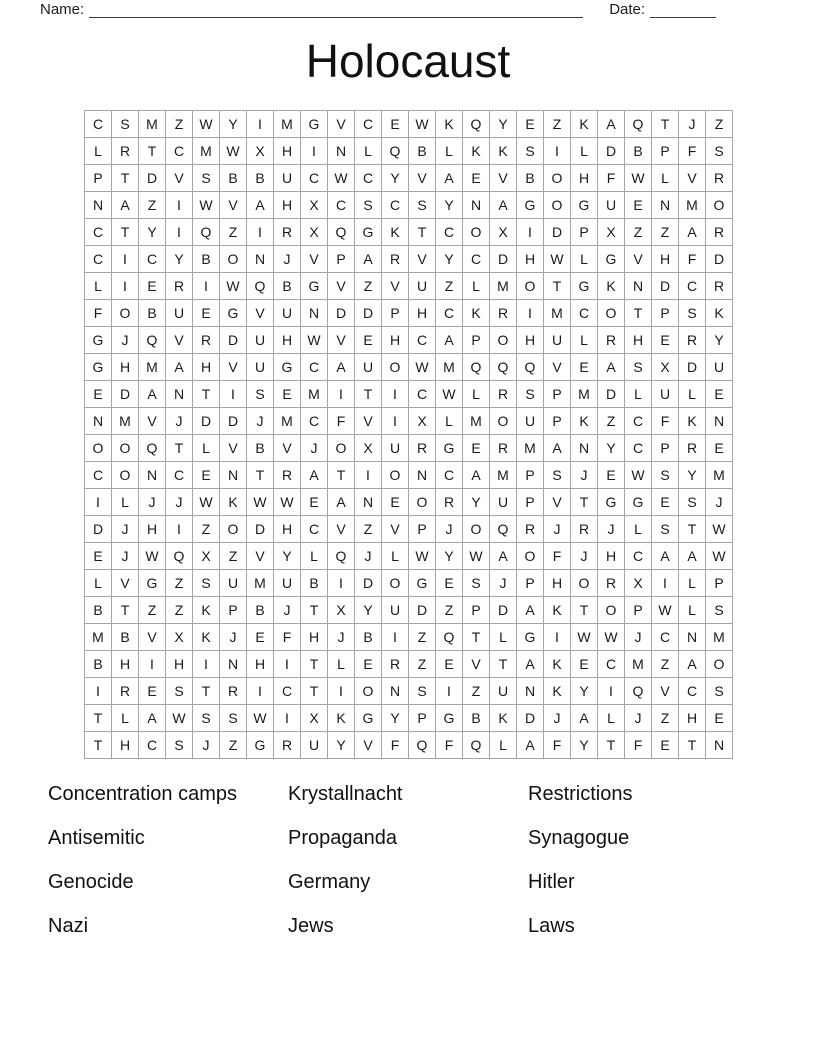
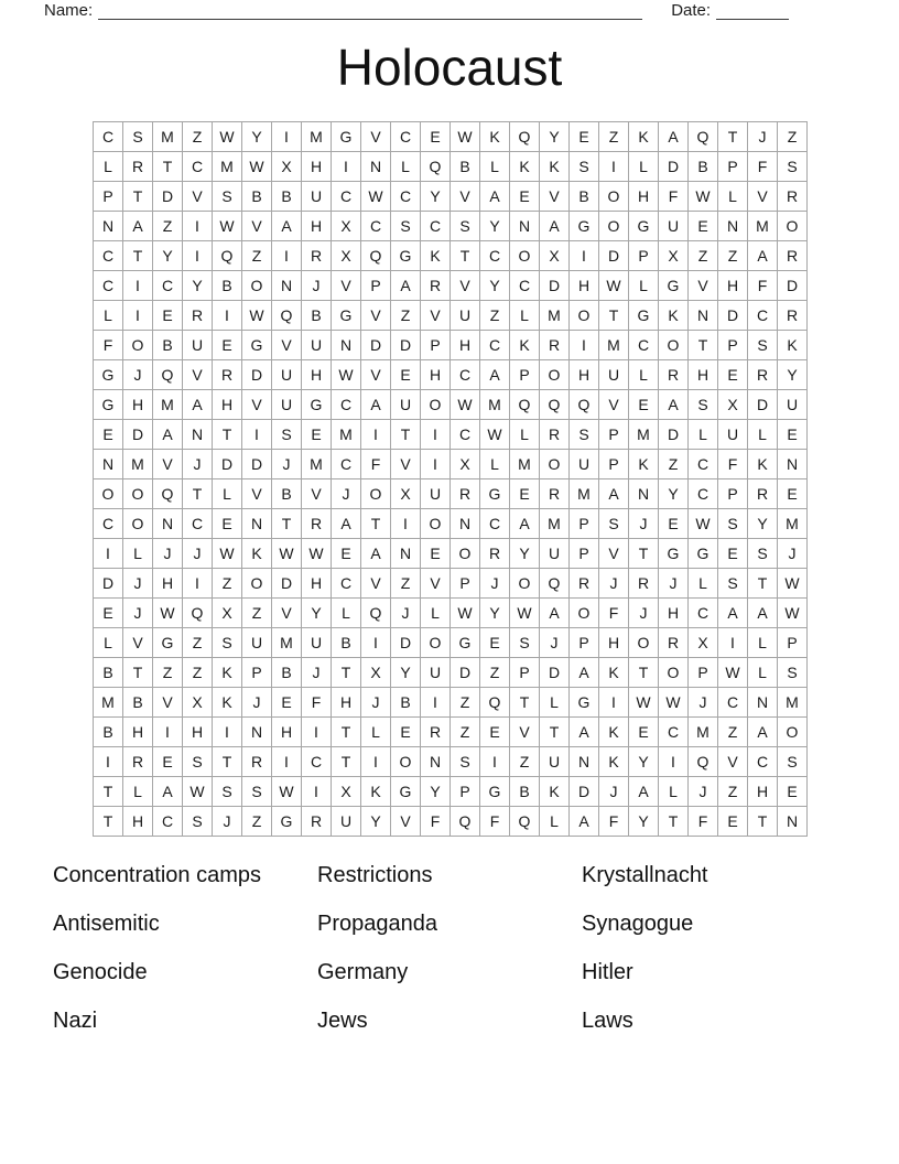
  Name:
  Date:
  Holocaust
  C	S	M	Z	W	Y	I	M	G	V	C	E	W	K	Q	Y	E	Z	K	A	Q	T	J	Z
  L	R	T	C	M	W	X	H	I	N	L	Q	B	L	K	K	S	I	L	D	B	P	F	S
  P	T	D	V	S	B	B	U	C	W	C	Y	V	A	E	V	B	O	H	F	W	L	V	R
  N	A	Z	I	W	V	A	H	X	C	S	C	S	Y	N	A	G	O	G	U	E	N	M	O
  C	T	Y	I	Q	Z	I	R	X	Q	G	K	T	C	O	X	I	D	P	X	Z	Z	A	R
  C	I	C	Y	B	O	N	J	V	P	A	R	V	Y	C	D	H	W	L	G	V	H	F	D
  L	I	E	R	I	W	Q	B	G	V	Z	V	U	Z	L	M	O	T	G	K	N	D	C	R
  F	O	B	U	E	G	V	U	N	D	D	P	H	C	K	R	I	M	C	O	T	P	S	K
  G	J	Q	V	R	D	U	H	W	V	E	H	C	A	P	O	H	U	L	R	H	E	R	Y
  G	H	M	A	H	V	U	G	C	A	U	O	W	M	Q	Q	Q	V	E	A	S	X	D	U
  E	D	A	N	T	I	S	E	M	I	T	I	C	W	L	R	S	P	M	D	L	U	L	E
  N	M	V	J	D	D	J	M	C	F	V	I	X	L	M	O	U	P	K	Z	C	F	K	N
  O	O	Q	T	L	V	B	V	J	O	X	U	R	G	E	R	M	A	N	Y	C	P	R	E
  C	O	N	C	E	N	T	R	A	T	I	O	N	C	A	M	P	S	J	E	W	S	Y	M
  I	L	J	J	W	K	W	W	E	A	N	E	O	R	Y	U	P	V	T	G	G	E	S	J
  D	J	H	I	Z	O	D	H	C	V	Z	V	P	J	O	Q	R	J	R	J	L	S	T	W
  E	J	W	Q	X	Z	V	Y	L	Q	J	L	W	Y	W	A	O	F	J	H	C	A	A	W
  L	V	G	Z	S	U	M	U	B	I	D	O	G	E	S	J	P	H	O	R	X	I	L	P
  B	T	Z	Z	K	P	B	J	T	X	Y	U	D	Z	P	D	A	K	T	O	P	W	L	S
  M	B	V	X	K	J	E	F	H	J	B	I	Z	Q	T	L	G	I	W	W	J	C	N	M
  B	H	I	H	I	N	H	I	T	L	E	R	Z	E	V	T	A	K	E	C	M	Z	A	O
  I	R	E	S	T	R	I	C	T	I	O	N	S	I	Z	U	N	K	Y	I	Q	V	C	S
  T	L	A	W	S	S	W	I	X	K	G	Y	P	G	B	K	D	J	A	L	J	Z	H	E
  T	H	C	S	J	Z	G	R	U	Y	V	F	Q	F	Q	L	A	F	Y	T	F	E	T	N
  Concentration camps
  Antisemitic
  Genocide
  Nazi
- Krystallnacht
+ Restrictions
  Propaganda
  Germany
  Jews
- Restrictions
+ Krystallnacht
  Synagogue
  Hitler
  Laws
